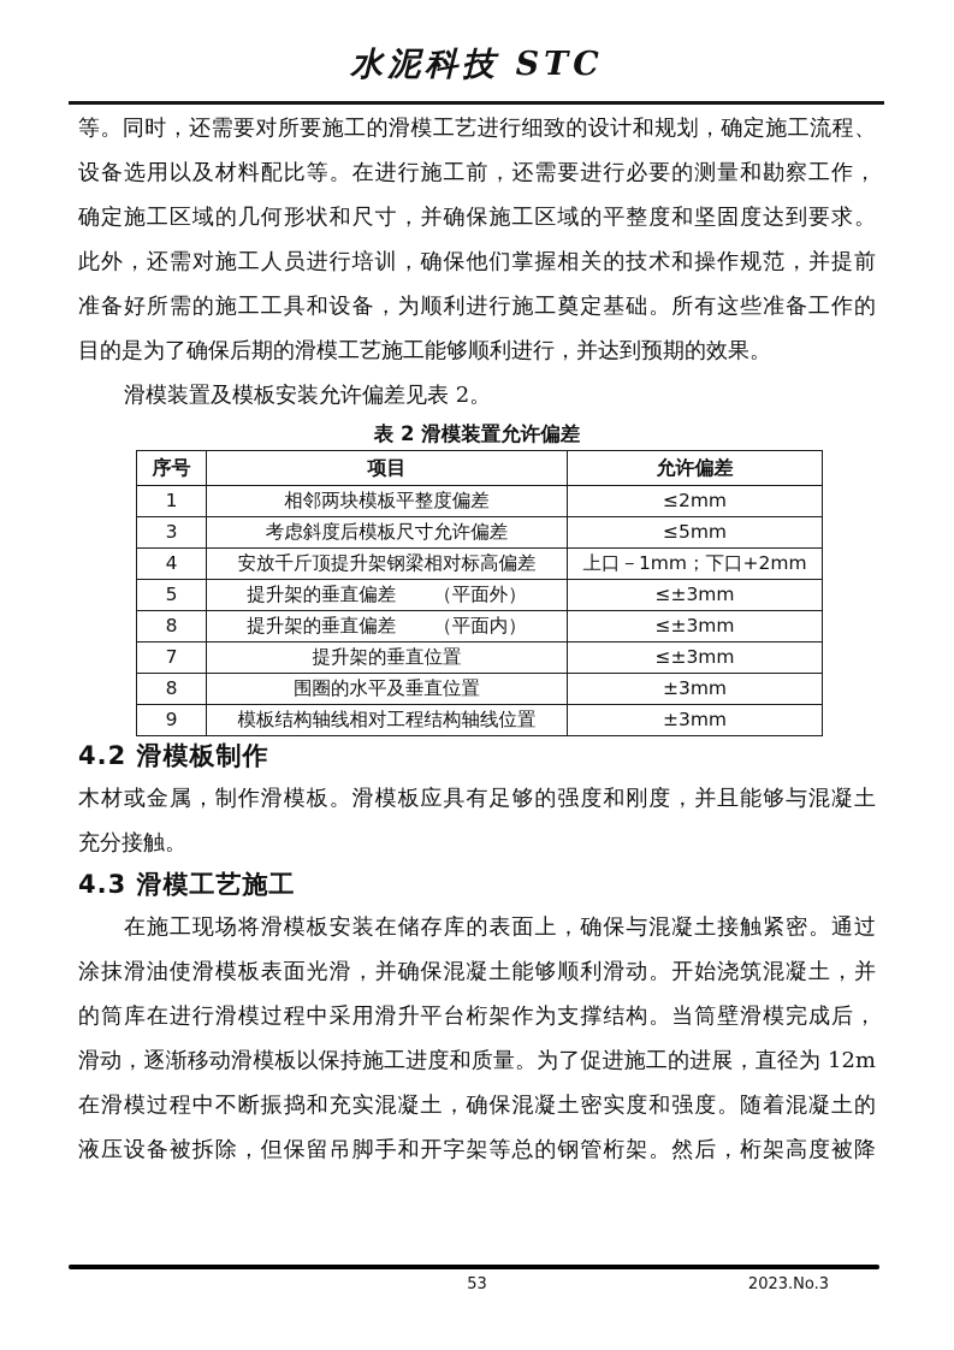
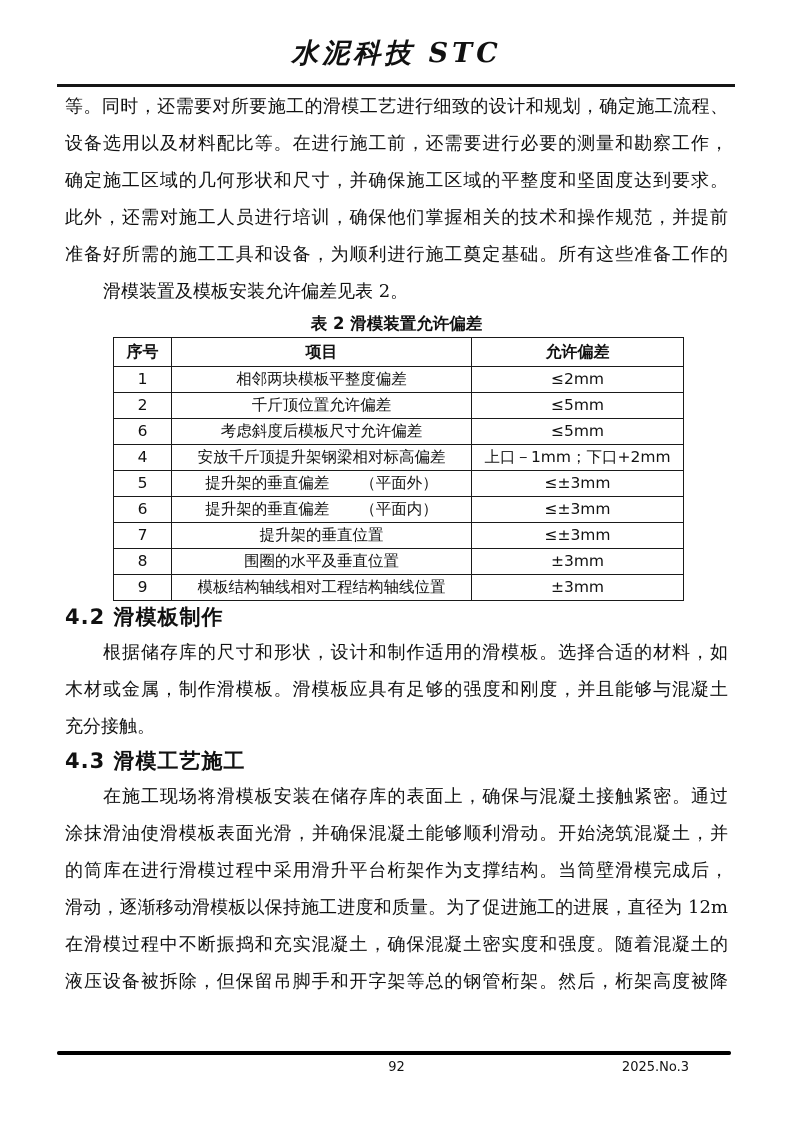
  水泥科技 STC
  等。同时，还需要对所要施工的滑模工艺进行细致的设计和规划，确定施工流程、
  设备选用以及材料配比等。在进行施工前，还需要进行必要的测量和勘察工作，
  确定施工区域的几何形状和尺寸，并确保施工区域的平整度和坚固度达到要求。
  此外，还需对施工人员进行培训，确保他们掌握相关的技术和操作规范，并提前
  准备好所需的施工工具和设备，为顺利进行施工奠定基础。所有这些准备工作的
- 目的是为了确保后期的滑模工艺施工能够顺利进行，并达到预期的效果。
  滑模装置及模板安装允许偏差见表 2。
  表 2 滑模装置允许偏差
  序号	项目	允许偏差
  1	相邻两块模板平整度偏差	≤2mm
+ 2	千斤顶位置允许偏差	≤5mm
- 3	考虑斜度后模板尺寸允许偏差	≤5mm
+ 6	考虑斜度后模板尺寸允许偏差	≤5mm
  4	安放千斤顶提升架钢梁相对标高偏差	上口－1mm；下口+2mm
  5	提升架的垂直偏差 （平面外）	≤±3mm
- 8	提升架的垂直偏差 （平面内）	≤±3mm
+ 6	提升架的垂直偏差 （平面内）	≤±3mm
  7	提升架的垂直位置	≤±3mm
  8	围圈的水平及垂直位置	±3mm
  9	模板结构轴线相对工程结构轴线位置	±3mm
  4.2 滑模板制作
+ 根据储存库的尺寸和形状，设计和制作适用的滑模板。选择合适的材料，如
  木材或金属，制作滑模板。滑模板应具有足够的强度和刚度，并且能够与混凝土
  充分接触。
  4.3 滑模工艺施工
  在施工现场将滑模板安装在储存库的表面上，确保与混凝土接触紧密。通过
  涂抹滑油使滑模板表面光滑，并确保混凝土能够顺利滑动。开始浇筑混凝土，并
  的筒库在进行滑模过程中采用滑升平台桁架作为支撑结构。当筒壁滑模完成后，
  滑动，逐渐移动滑模板以保持施工进度和质量。为了促进施工的进展，直径为 12m
  在滑模过程中不断振捣和充实混凝土，确保混凝土密实度和强度。随着混凝土的
  液压设备被拆除，但保留吊脚手和开字架等总的钢管桁架。然后，桁架高度被降
- 53
+ 92
- 2023.No.3
+ 2025.No.3
